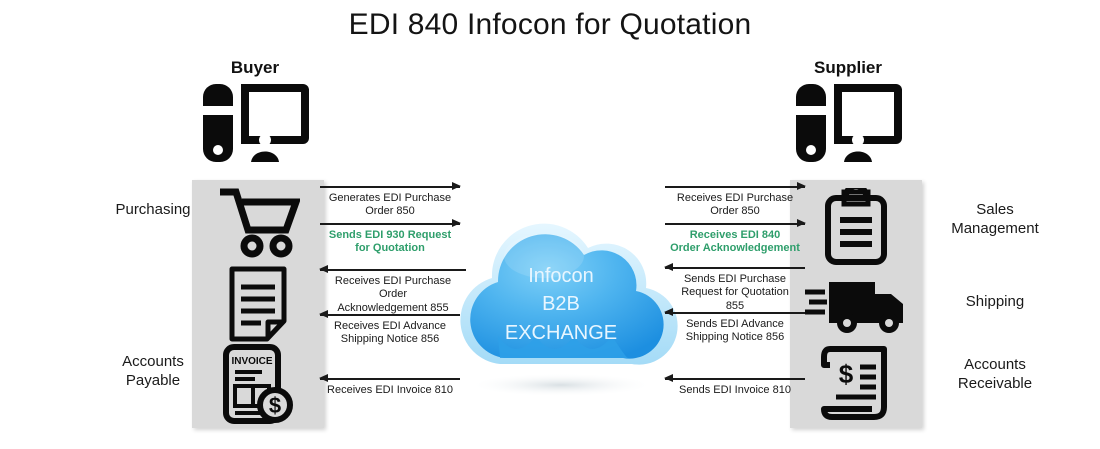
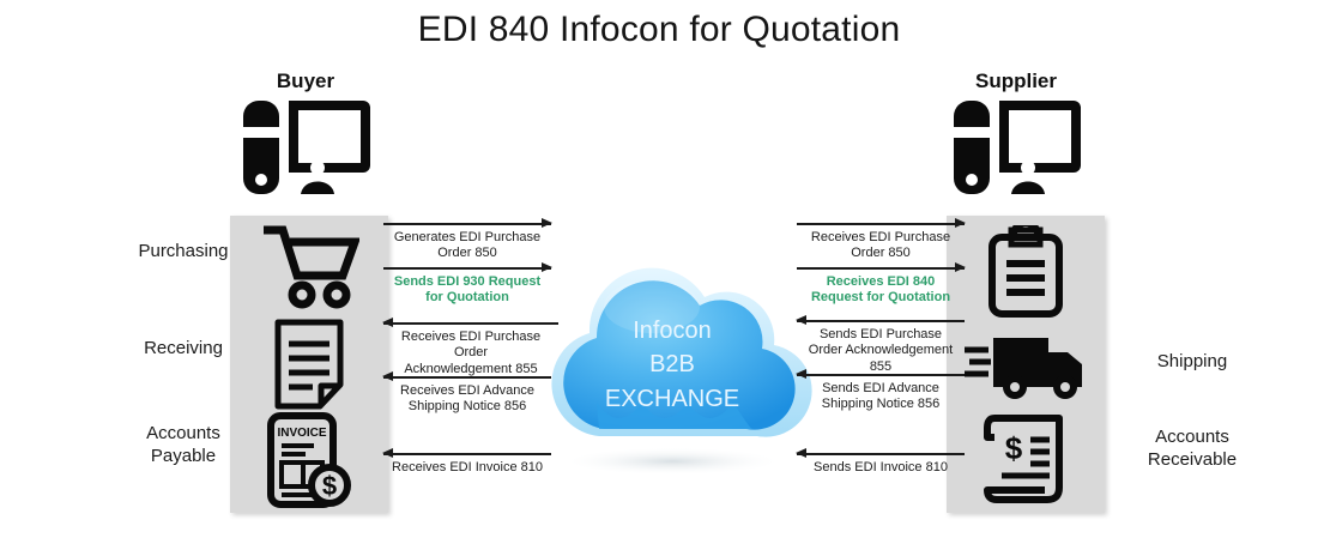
  EDI 840 Infocon for Quotation
  Buyer
  Supplier
  INVOICE
  $
  $
  Purchasing
+ Receiving
  Accounts
  Payable
- Sales
- Management
  Shipping
  Accounts
  Receivable
  Infocon
  B2B
  EXCHANGE
  Generates EDI Purchase
  Order 850
  Sends EDI 930 Request
  for Quotation
  Receives EDI Purchase Order
  Acknowledgement 855
  Receives EDI Advance
  Shipping Notice 856
  Receives EDI Invoice 810
  Receives EDI Purchase
  Order 850
  Receives EDI 840
- Order Acknowledgement
+ Request for Quotation
  Sends EDI Purchase
- Request for Quotation
+ Order Acknowledgement
  855
  Sends EDI Advance
  Shipping Notice 856
  Sends EDI Invoice 810
